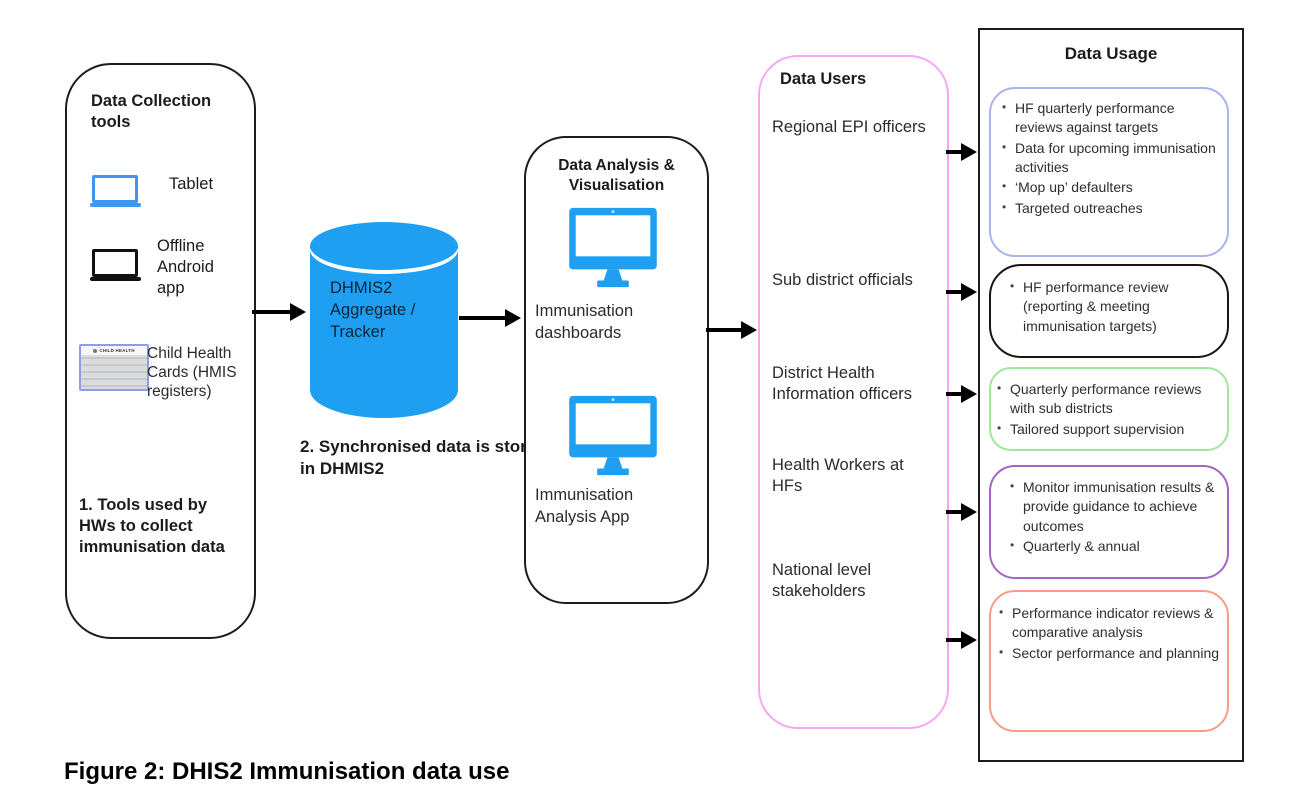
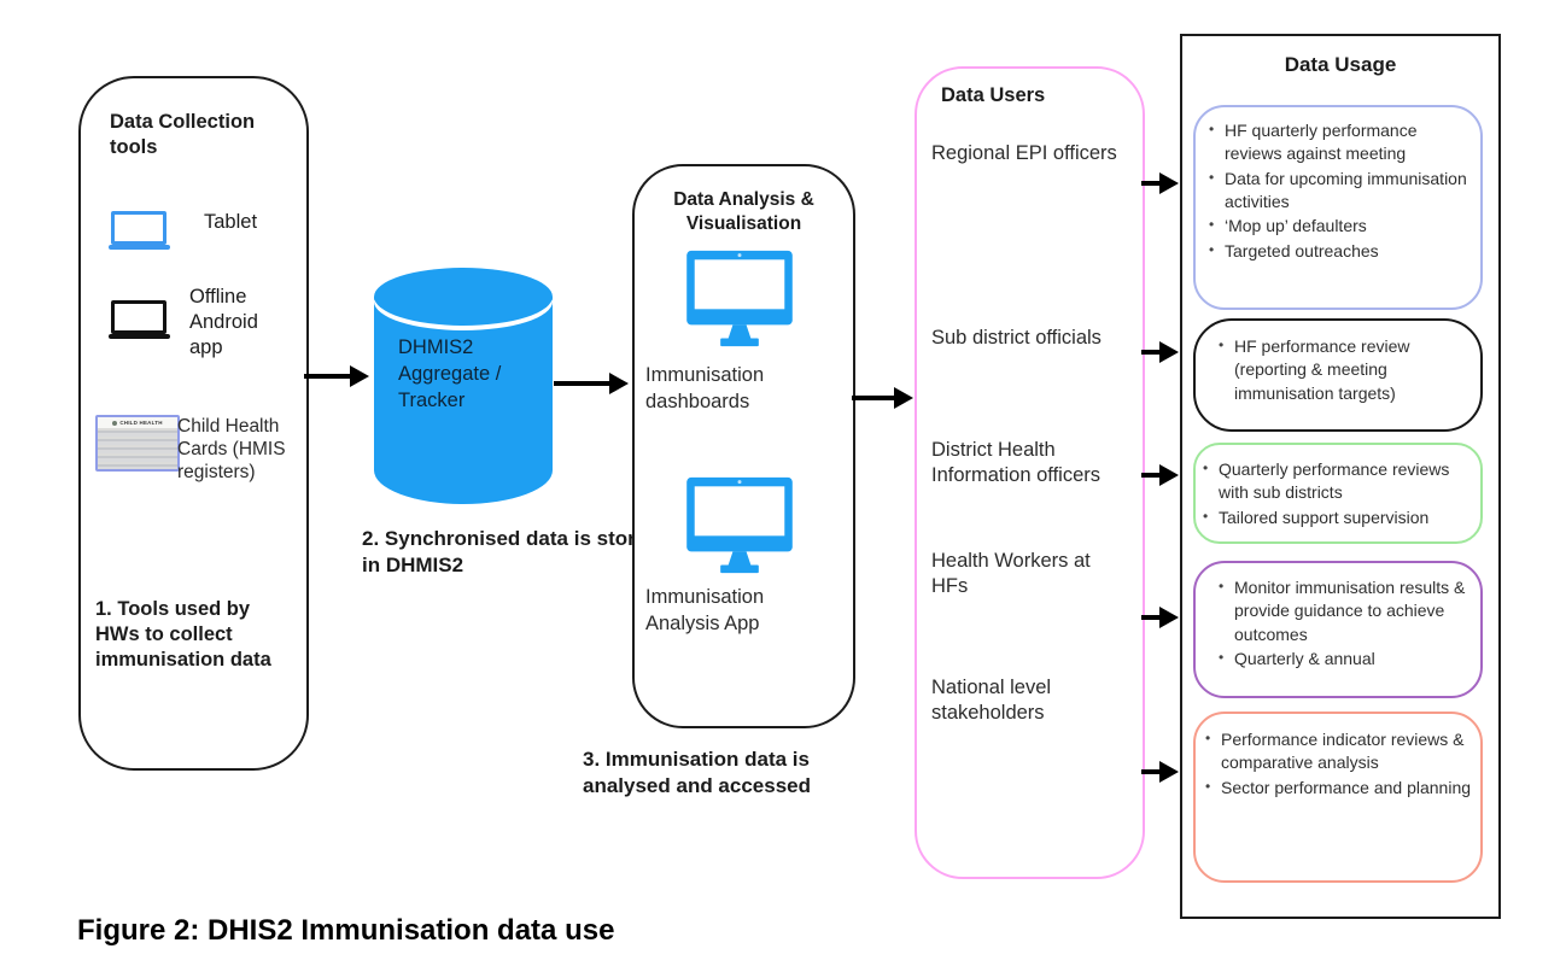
  Data Collection tools
  Tablet
  Offline Android app
  Child Health Cards (HMIS registers)
  1. Tools used by HWs to collect immunisation data
  DHMIS2 Aggregate / Tracker
  2. Synchronised data is sto in DHMIS2
  Data Analysis & Visualisation
  Immunisation dashboards
  Immunisation Analysis App
+ 3. Immunisation data is analysed and accessed
  Data Users
  Regional EPI officers
  Sub district officials
  District Health Information officers
  Health Workers at HFs
  National level stakeholders
  Data Usage
- HF quarterly performance reviews against targets
+ HF quarterly performance reviews against meeting
  Data for upcoming immunisation activities
  ‘Mop up’ defaulters
  Targeted outreaches
  HF performance review (reporting & meeting immunisation targets)
  Quarterly performance reviews with sub districts
  Tailored support supervision
  Monitor immunisation results & provide guidance to achieve outcomes
  Quarterly & annual
  Performance indicator reviews & comparative analysis
  Sector performance and planning
  Figure 2: DHIS2 Immunisation data use
